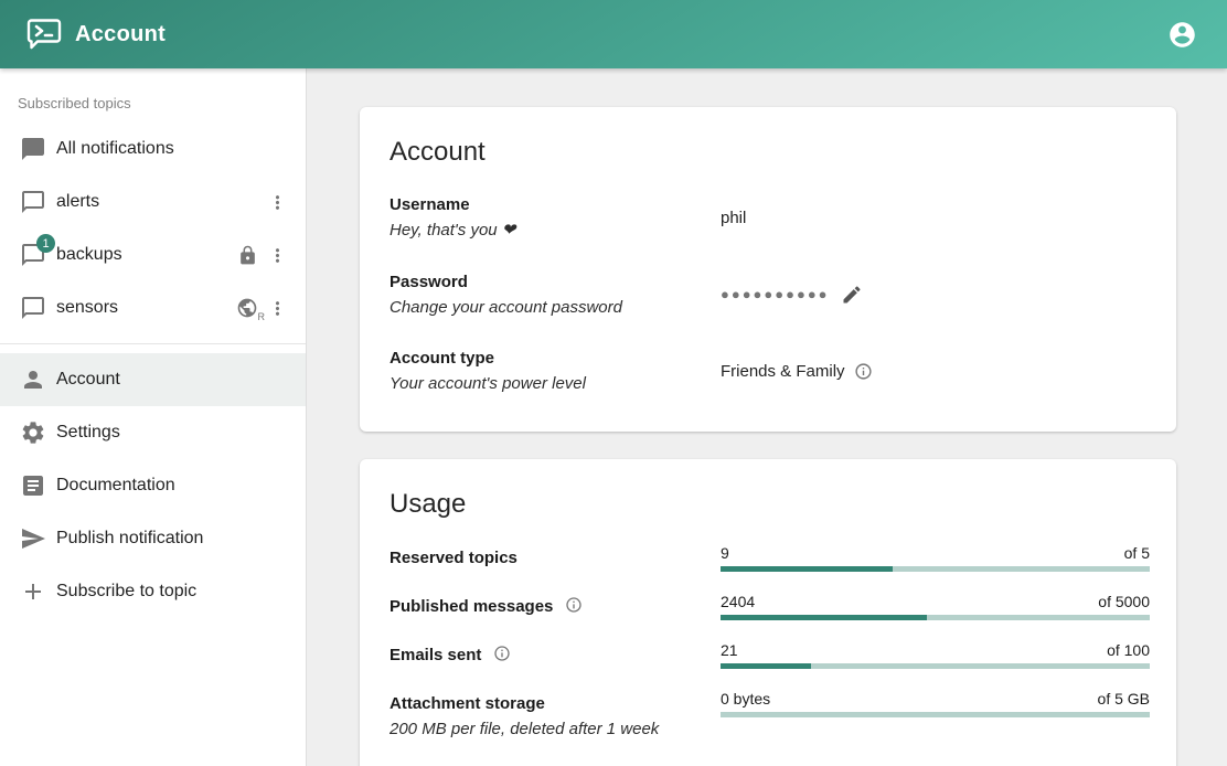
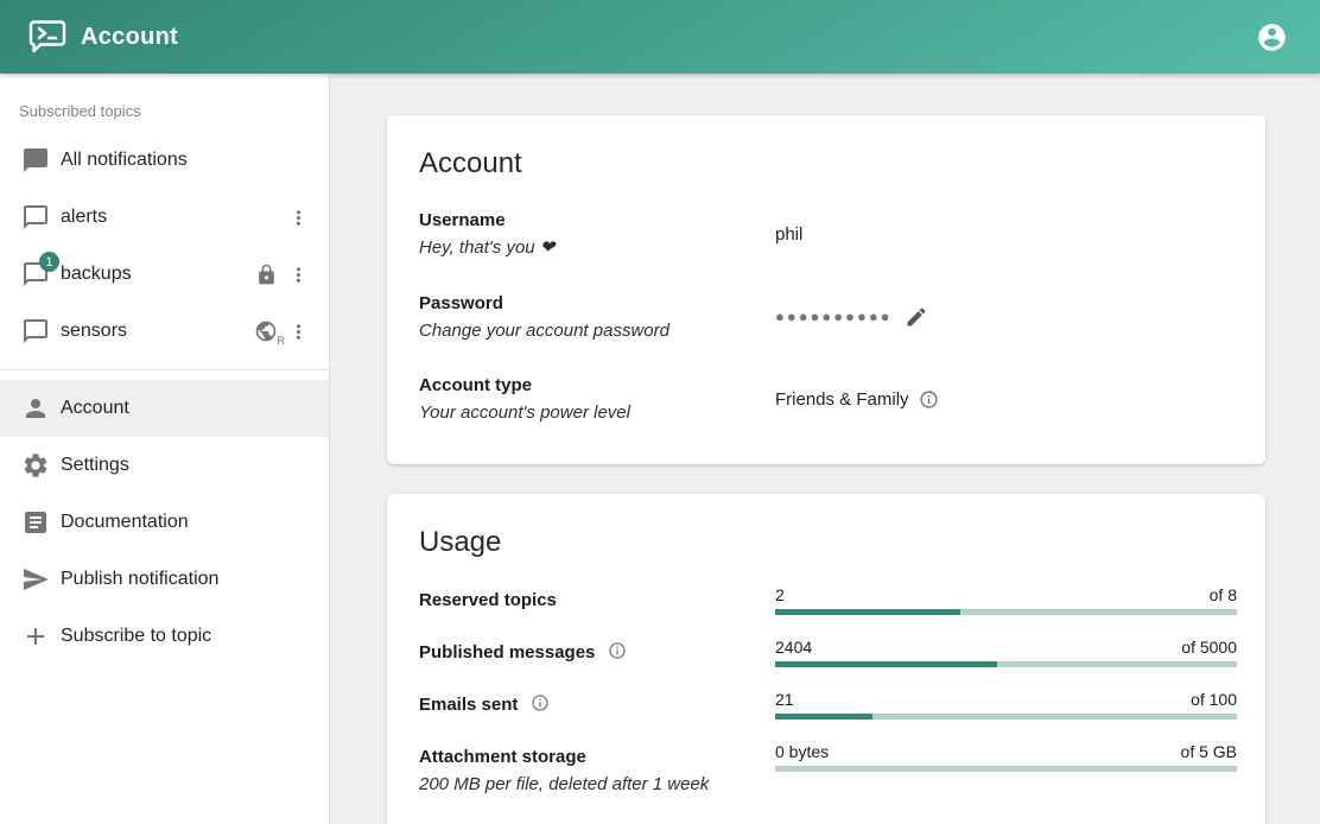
  Account
  Subscribed topics
  All notifications
  alerts
  1
  backups
  sensors
  R
  Account
  Settings
  Documentation
  Publish notification
  Subscribe to topic
  Account
  Username
  Hey, that's you ❤
  phil
  Password
  Change your account password
  ●●●●●●●●●●
  Account type
  Your account's power level
  Friends & Family
  Usage
  Reserved topics
- 9
+ 2
- of 5
+ of 8
  Published messages
  2404
  of 5000
  Emails sent
  21
  of 100
  Attachment storage
  200 MB per file, deleted after 1 week
  0 bytes
  of 5 GB
